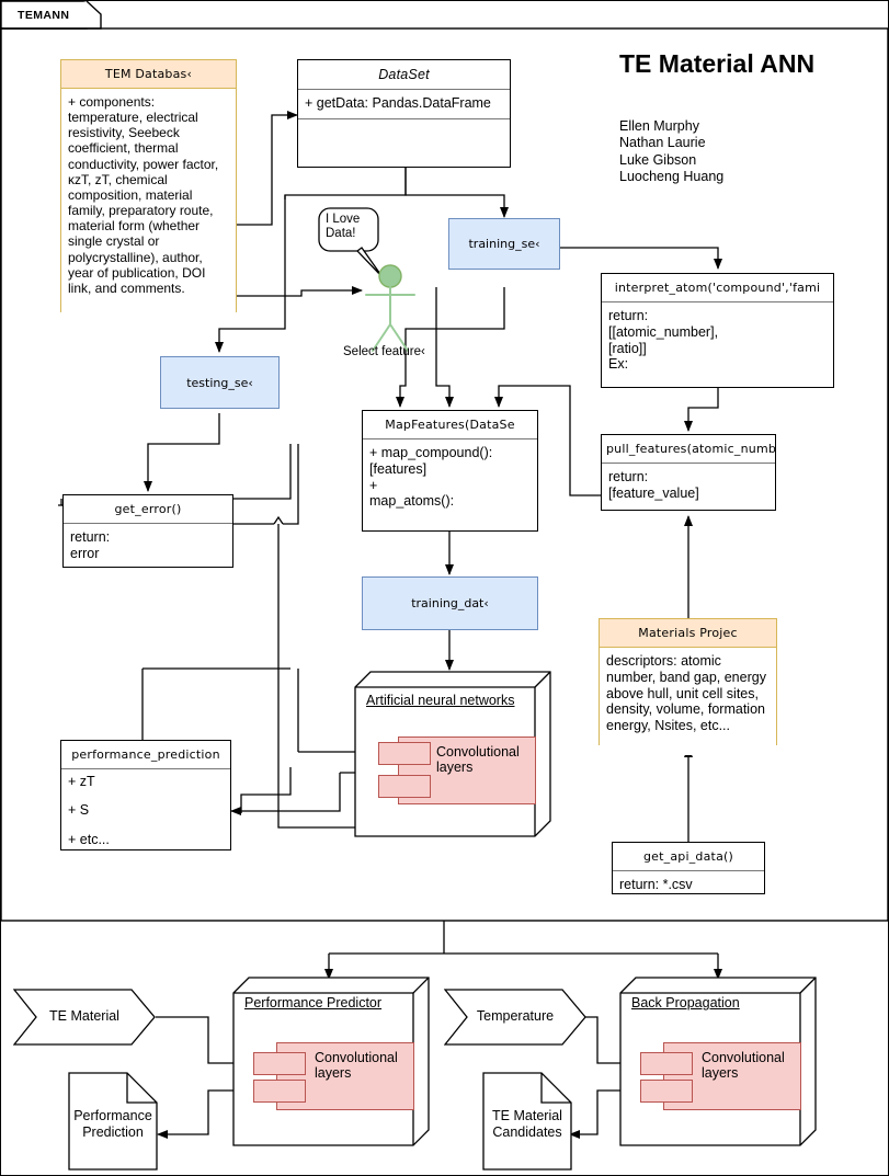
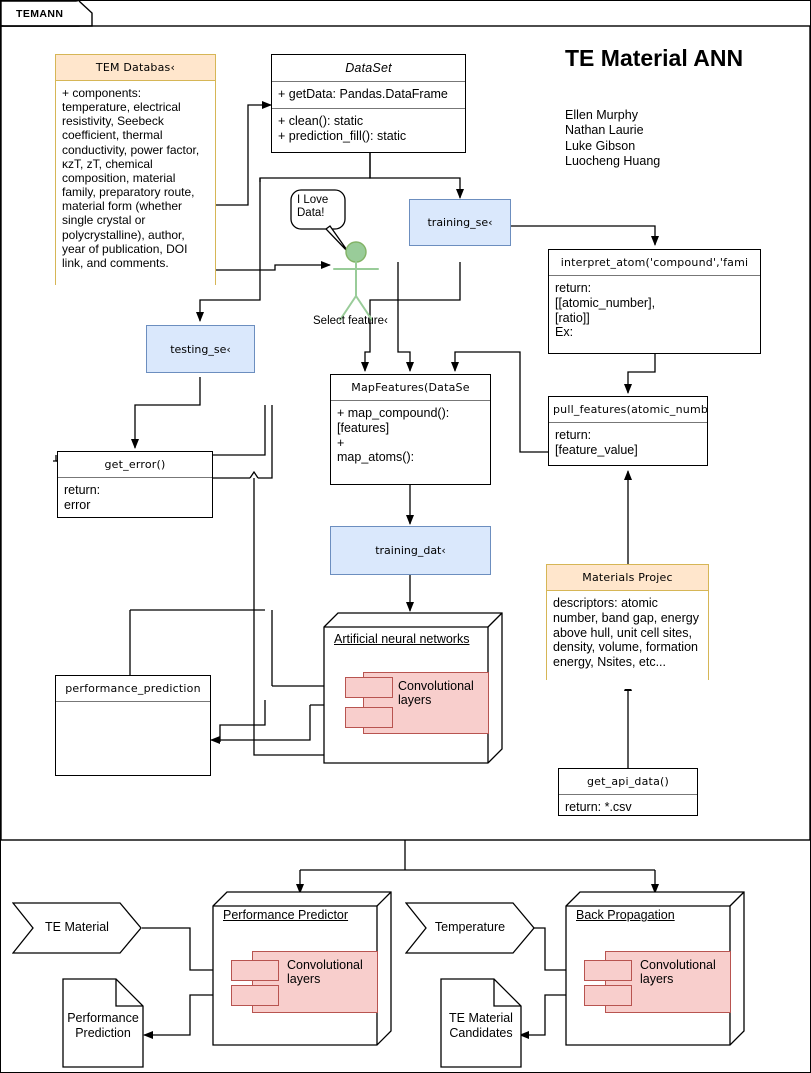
  TEMANN
  TE Material ANN
  Ellen Murphy
  Nathan Laurie
  Luke Gibson
  Luocheng Huang
  TEM Databas‹
  + components:
  temperature, electrical
  resistivity, Seebeck
  coefficient, thermal
  conductivity, power factor,
  κzT, zT, chemical
  composition, material
  family, preparatory route,
  material form (whether
  single crystal or
  polycrystalline), author,
  year of publication, DOI
  link, and comments.
  DataSet
  + getData: Pandas.DataFrame
+ + clean(): static
+ + prediction_fill(): static
  training_se‹
  testing_se‹
  I Love
  Data!
  Select feature‹
  interpret_atom('compound','fami
  return:
  [[atomic_number],
  [ratio]]
  Ex:
  pull_features(atomic_numb
  return:
  [feature_value]
  MapFeatures(DataSe
  + map_compound():
  [features]
  +
  map_atoms():
  training_dat‹
  get_error()
  return:
  error
  performance_prediction
- + zT
- + S
- + etc...
  Materials Projec
  descriptors: atomic
  number, band gap, energy
  above hull, unit cell sites,
  density, volume, formation
  energy, Nsites, etc...
  get_api_data()
  return: *.csv
  Artificial neural networks
  Convolutional
  layers
  TE Material
  Performance Predictor
  Convolutional
  layers
  Performance
  Prediction
  Temperature
  Back Propagation
  Convolutional
  layers
  TE Material
  Candidates
